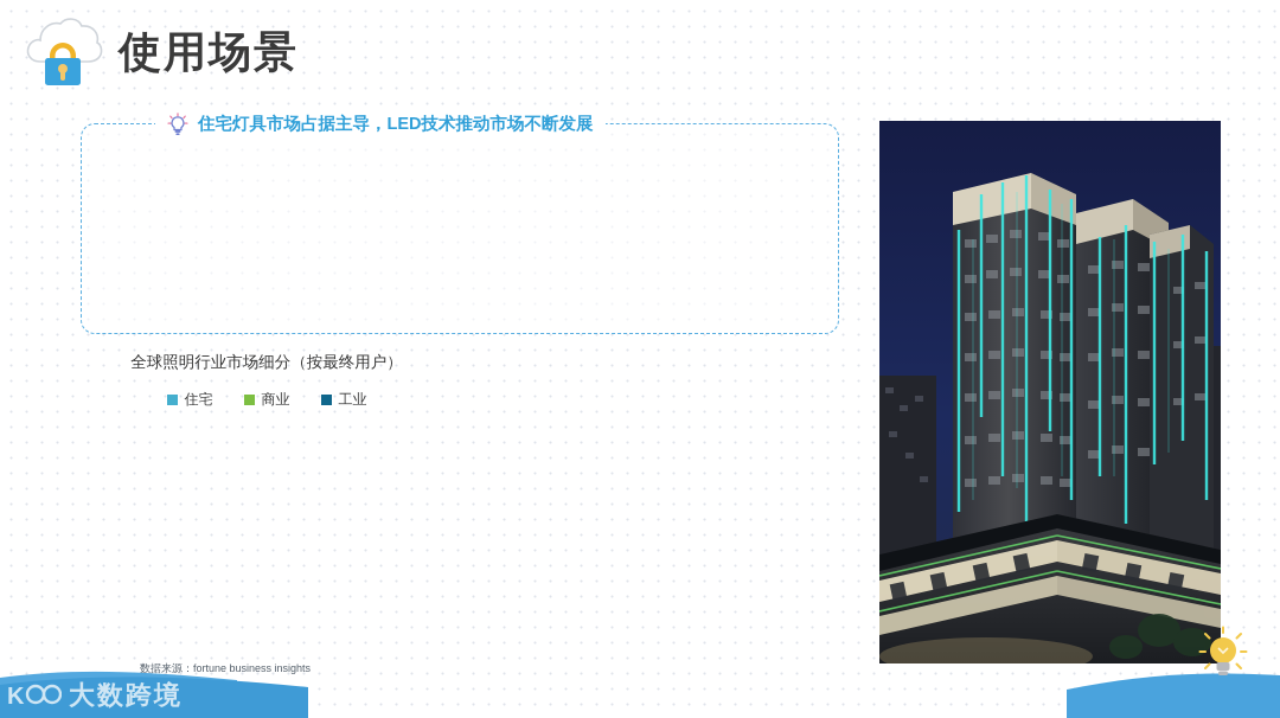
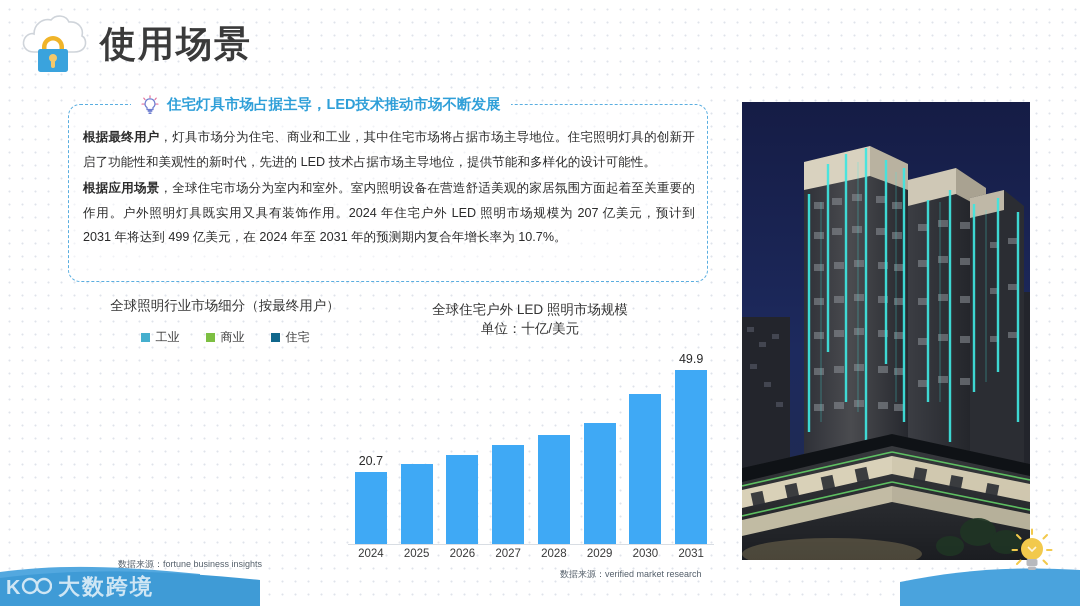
  使用场景
  住宅灯具市场占据主导，LED技术推动市场不断发展
+ 根据最终用户，灯具市场分为住宅、商业和工业，其中住宅市场将占据市场主导地位。住宅照明灯具的创新开启了功能性和美观性的新时代，先进的 LED 技术占据市场主导地位，提供节能和多样化的设计可能性。
+ 根据应用场景，全球住宅市场分为室内和室外。室内照明设备在营造舒适美观的家居氛围方面起着至关重要的作用。户外照明灯具既实用又具有装饰作用。2024 年住宅户外 LED 照明市场规模为 207 亿美元，预计到 2031 年将达到 499 亿美元，在 2024 年至 2031 年的预测期内复合年增长率为 10.7%。
  全球照明行业市场细分（按最终用户）
- 住宅
+ 工业
  商业
- 工业
+ 住宅
  数据来源：fortune business insights
+ 全球住宅户外 LED 照明市场规模
+ 单位：十亿/美元
+ 20.7
+ 49.9
+ 2024
+ 2025
+ 2026
+ 2027
+ 2028
+ 2029
+ 2030
+ 2031
+ 数据来源：verified market research
  K
  大数跨境
